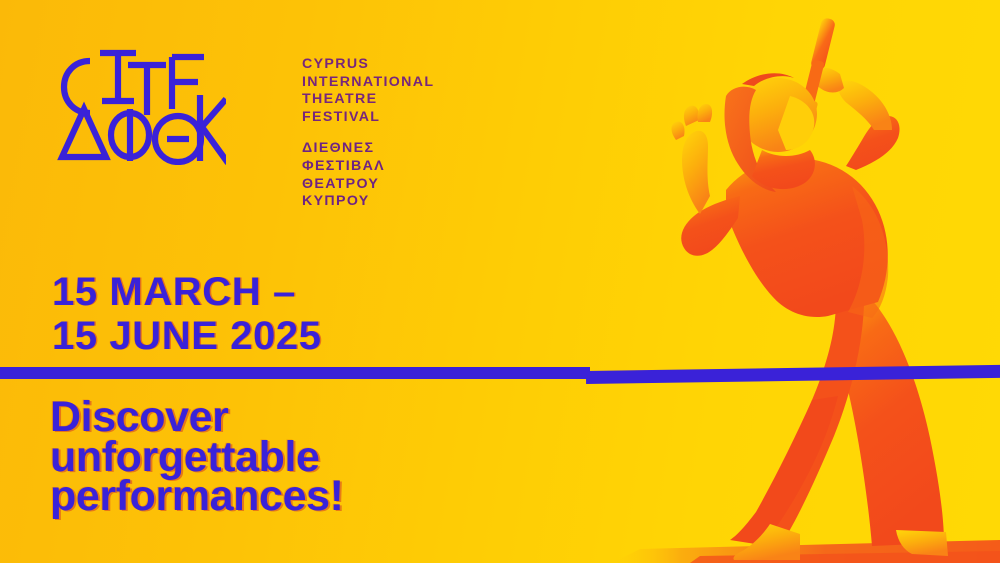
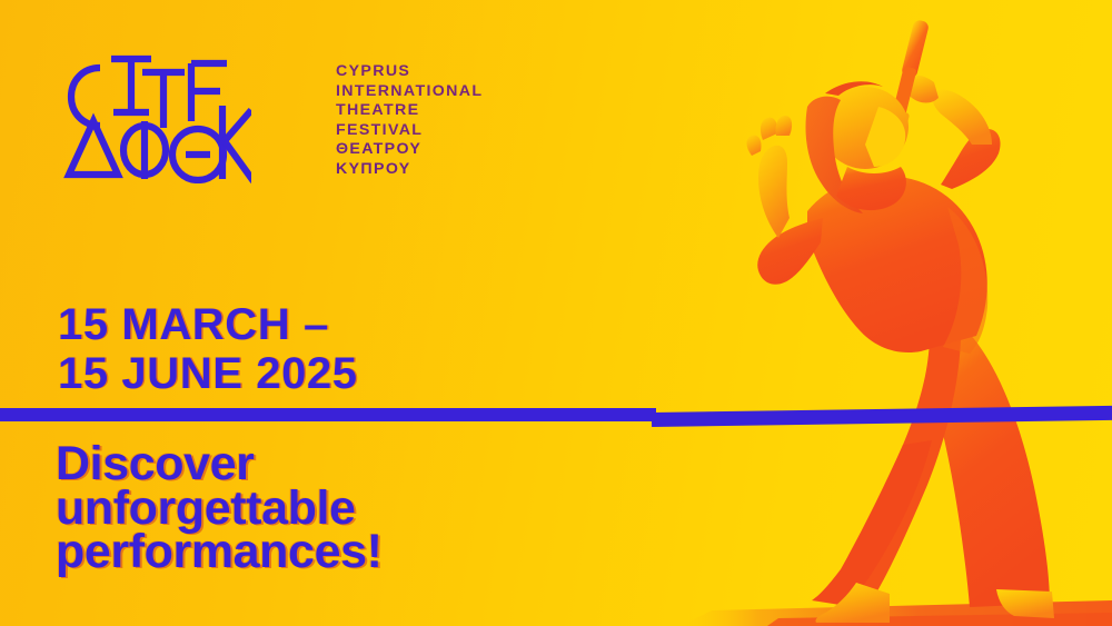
  CYPRUS
  INTERNATIONAL
  THEATRE FESTIVAL
- ΔΙΕΘΝΕΣ ΦΕΣΤΙΒΑΛ
  ΘΕΑΤΡΟΥ ΚΥΠΡΟΥ
  15 MARCH –
  15 JUNE 2025
  Discover
  unforgettable
  performances!
